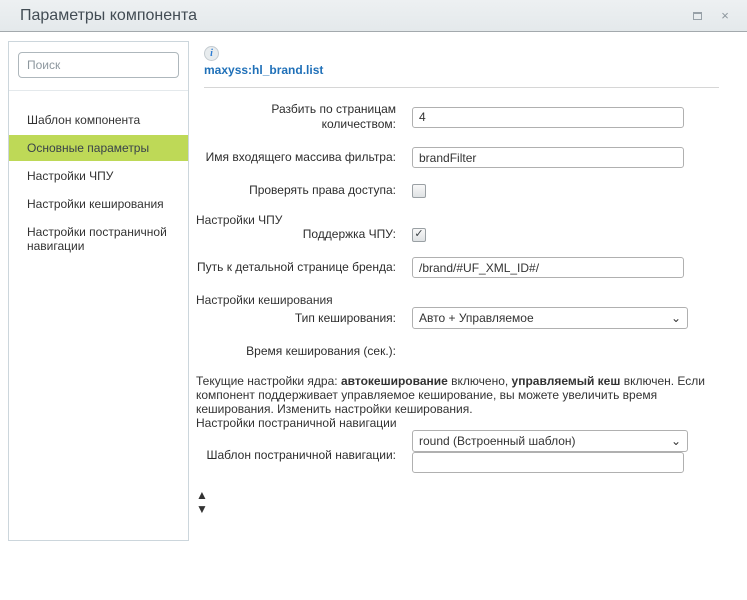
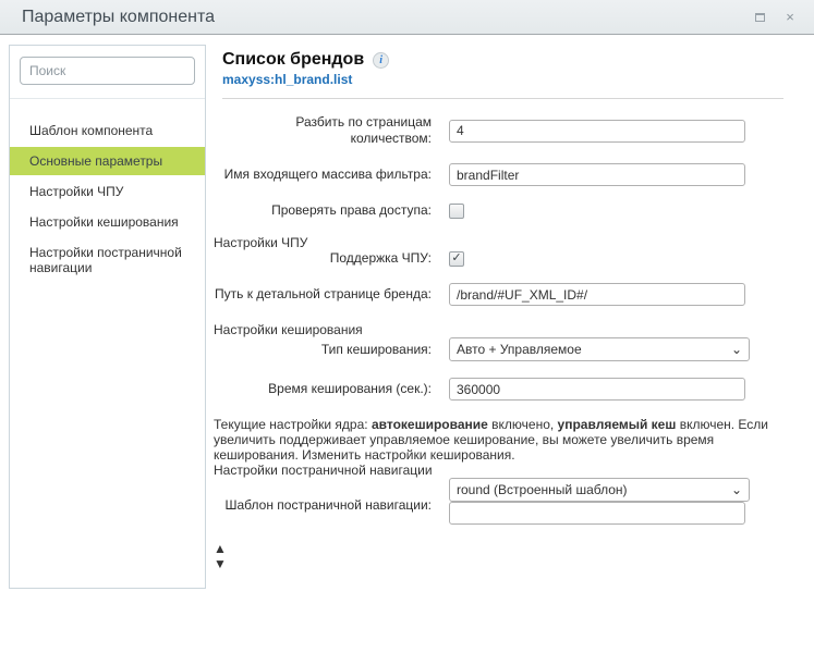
  Параметры компонента
  ×
  Поиск
  Шаблон компонента
  Основные параметры
  Настройки ЧПУ
  Настройки кеширования
  Настройки постраничной навигации
+ Список брендов
  i
  maxyss:hl_brand.list
  Разбить по страницам количеством:
  4
  Имя входящего массива фильтра:
  brandFilter
  Проверять права доступа:
  Настройки ЧПУ
  Поддержка ЧПУ:
  ✓
  Путь к детальной странице бренда:
  /brand/#UF_XML_ID#/
  Настройки кеширования
  Тип кеширования:
  Авто + Управляемое
  ⌄
  Время кеширования (сек.):
+ 360000
- Текущие настройки ядра: автокешированиe включено, управляемый кеш включен. Если компонент поддерживает управляемое кеширование, вы можете увеличить время кеширования. Изменить настройки кеширования.
+ Текущие настройки ядра: автокешированиe включено, управляемый кеш включен. Если увеличить поддерживает управляемое кеширование, вы можете увеличить время кеширования. Изменить настройки кеширования.
  Настройки постраничной навигации
  Шаблон постраничной навигации:
  round (Встроенный шаблон)
  ⌄
  ▲
  ▼
